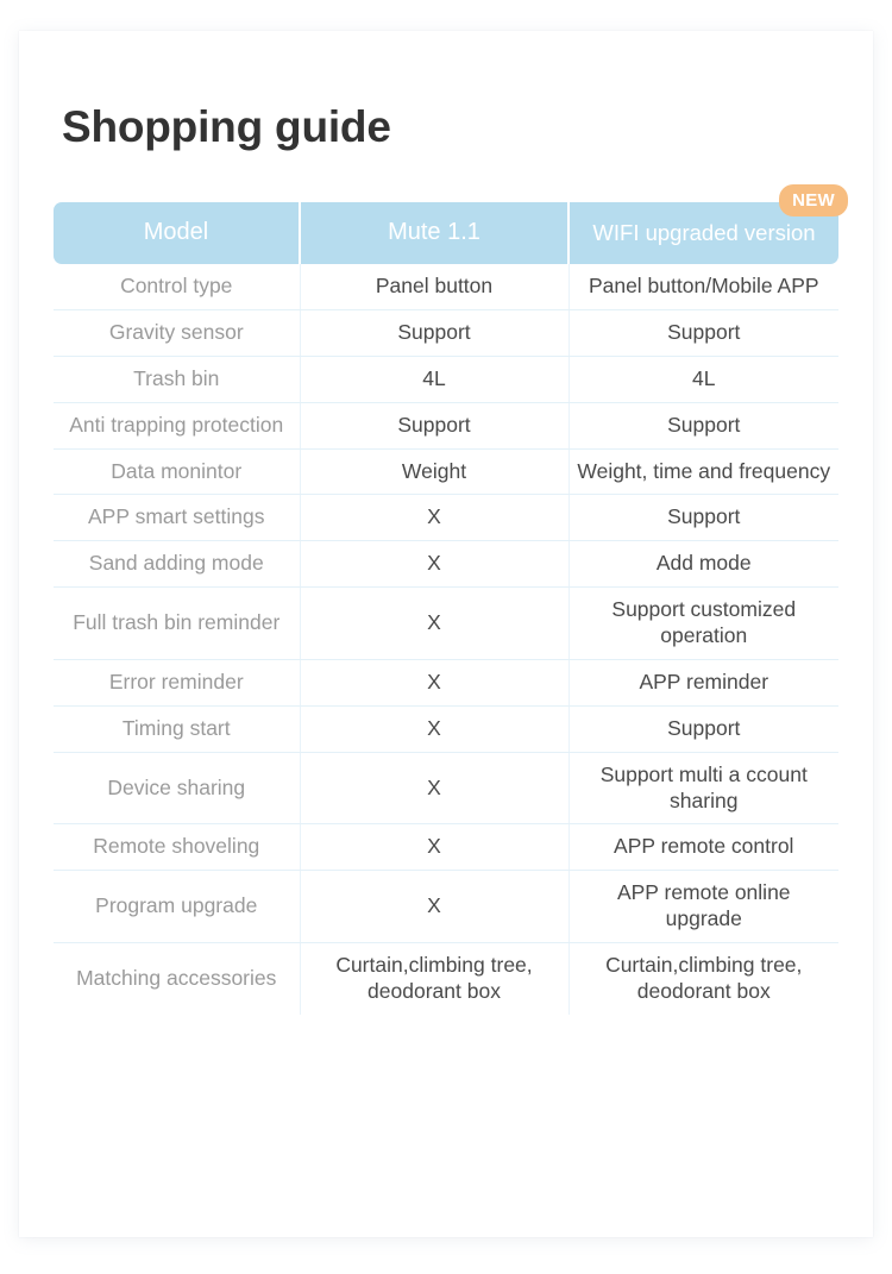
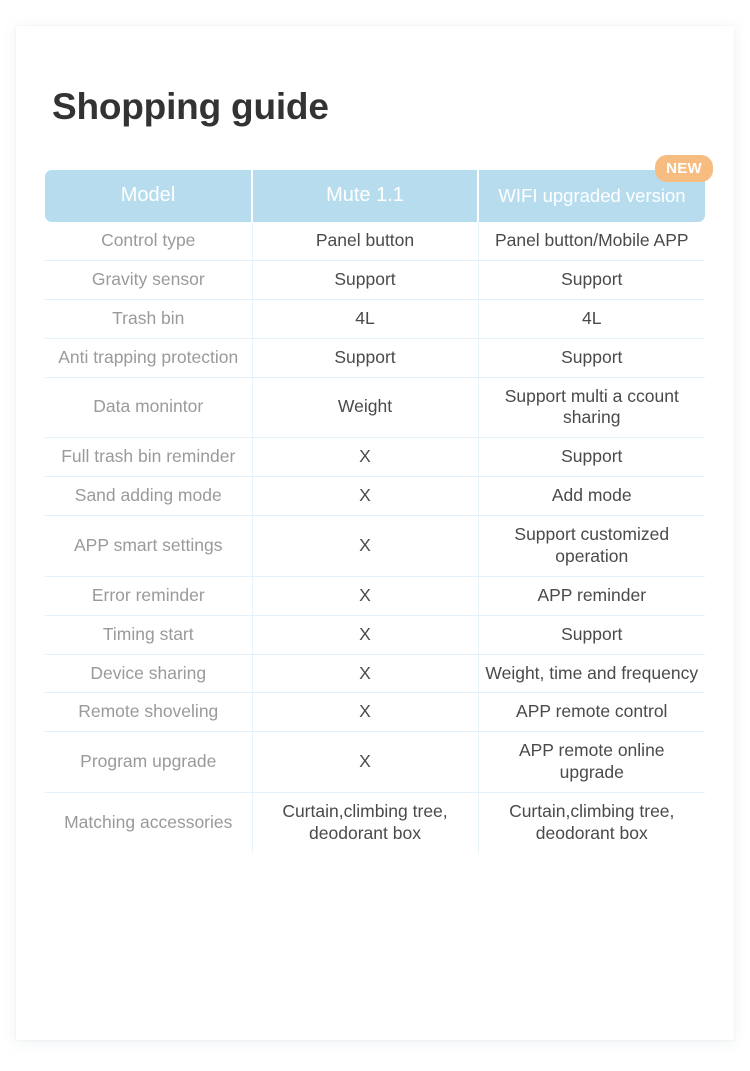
  Shopping guide
  Model	Mute 1.1	WIFI upgraded version NEW
  Control type	Panel button	Panel button/Mobile APP
  Gravity sensor	Support	Support
  Trash bin	4L	4L
  Anti trapping protection	Support	Support
- Data monintor	Weight	Weight, time and frequency
+ Data monintor	Weight	Support multi a ccount sharing
- APP smart settings	X	Support
+ Full trash bin reminder	X	Support
  Sand adding mode	X	Add mode
- Full trash bin reminder	X	Support customized operation
+ APP smart settings	X	Support customized operation
  Error reminder	X	APP reminder
  Timing start	X	Support
- Device sharing	X	Support multi a ccount sharing
+ Device sharing	X	Weight, time and frequency
  Remote shoveling	X	APP remote control
  Program upgrade	X	APP remote online upgrade
  Matching accessories	Curtain,climbing tree, deodorant box	Curtain,climbing tree, deodorant box
